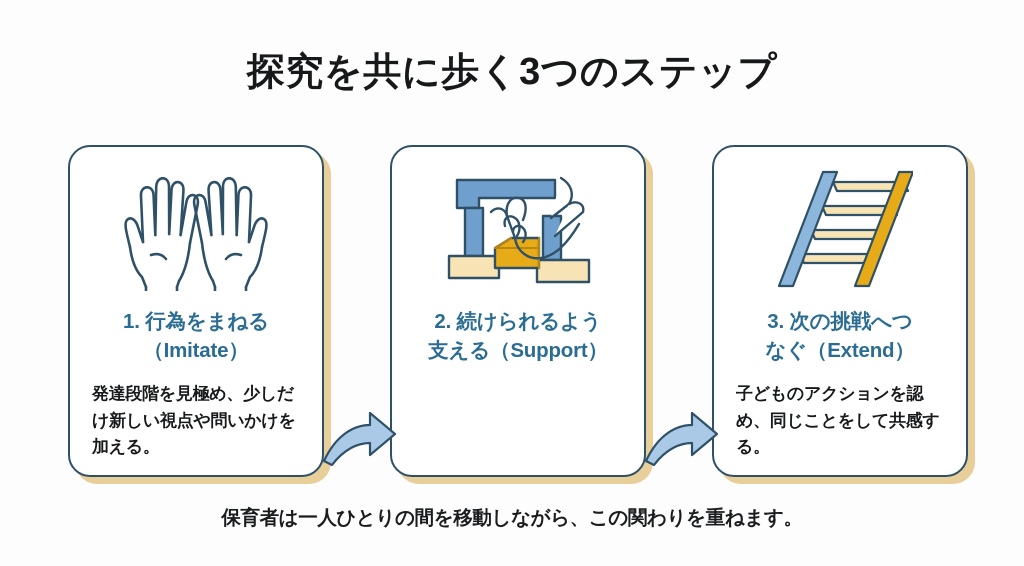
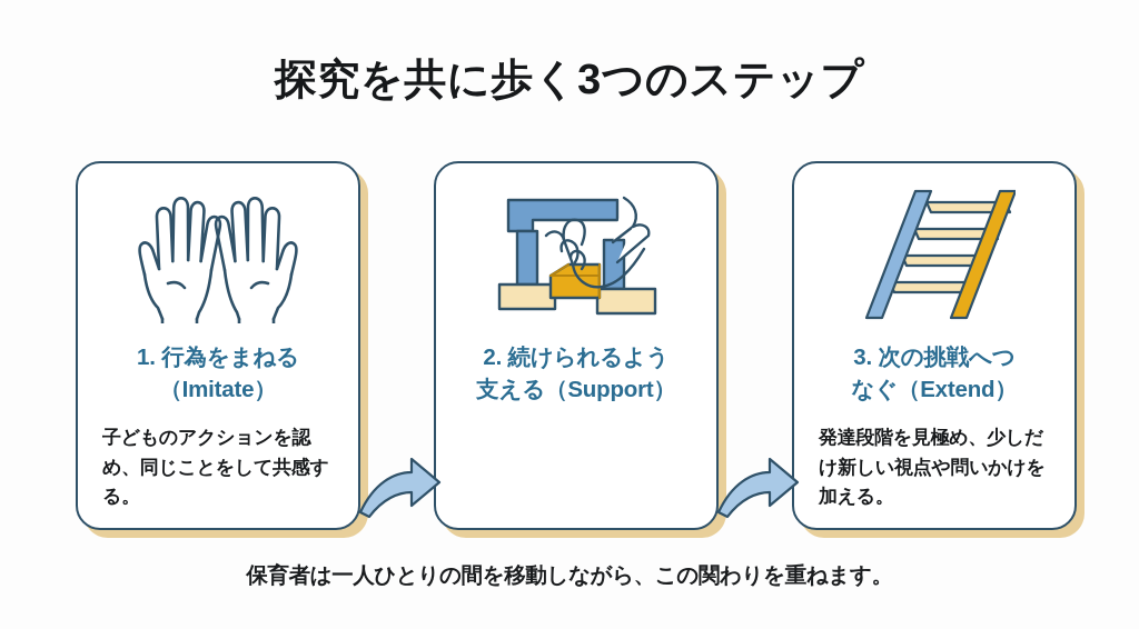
  探究を共に歩く3つのステップ
  1. 行為をまねる
  （Imitate）
- 発達段階を見極め、少しだけ新しい視点や問いかけを加える。
+ 子どものアクションを認め、同じことをして共感する。
  2. 続けられるよう
  支える（Support）
  3. 次の挑戦へつ
  なぐ（Extend）
- 子どものアクションを認め、同じことをして共感する。
+ 発達段階を見極め、少しだけ新しい視点や問いかけを加える。
  保育者は一人ひとりの間を移動しながら、この関わりを重ねます。
